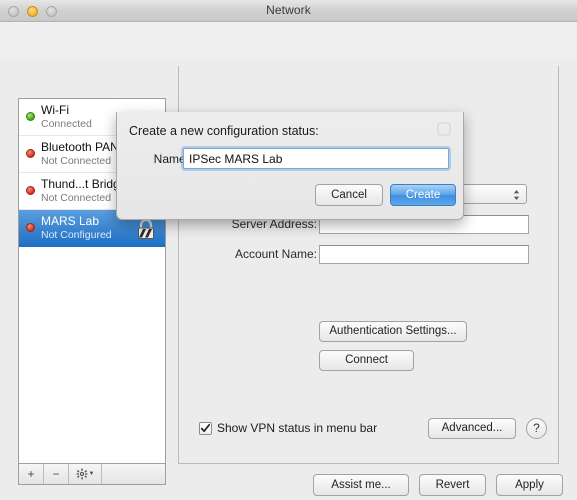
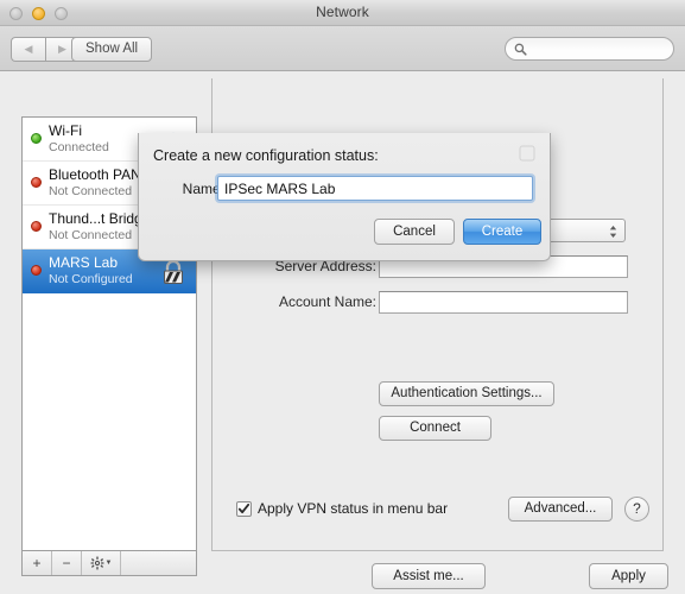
  Network
+ ◀
+ ▶
+ Show All
  Server Address:
  Account Name:
  Authentication Settings...
  Connect
- Show VPN status in menu bar
+ Apply VPN status in menu bar
  Advanced...
  ?
  Wi-Fi
  Connected
  Bluetooth PAN
  Not Connected
  Thund...t Brid
  Not Connected
  MARS Lab
  Not Configured
  +
  −
  Assist me...
- Revert
  Apply
  Create a new configuration status:
  IPSec MARS Lab
  Cancel
  Create
